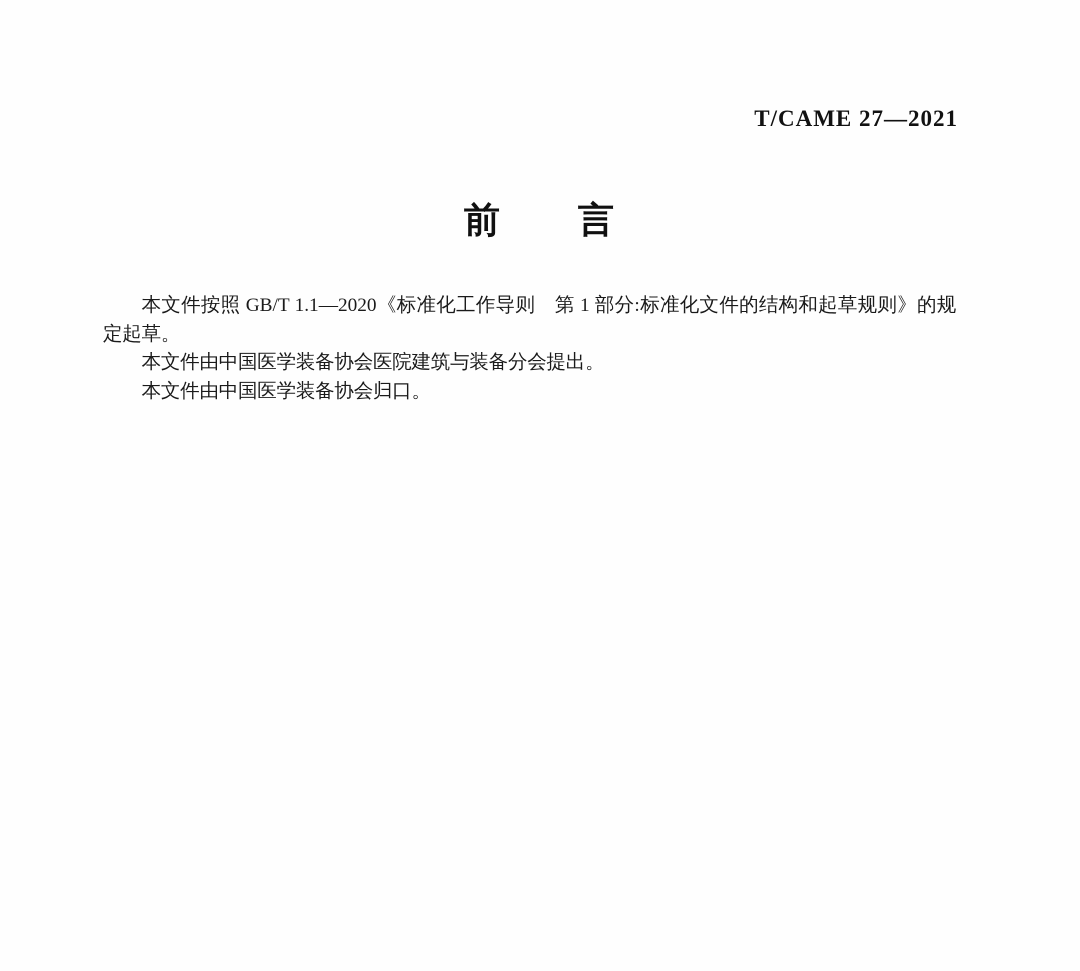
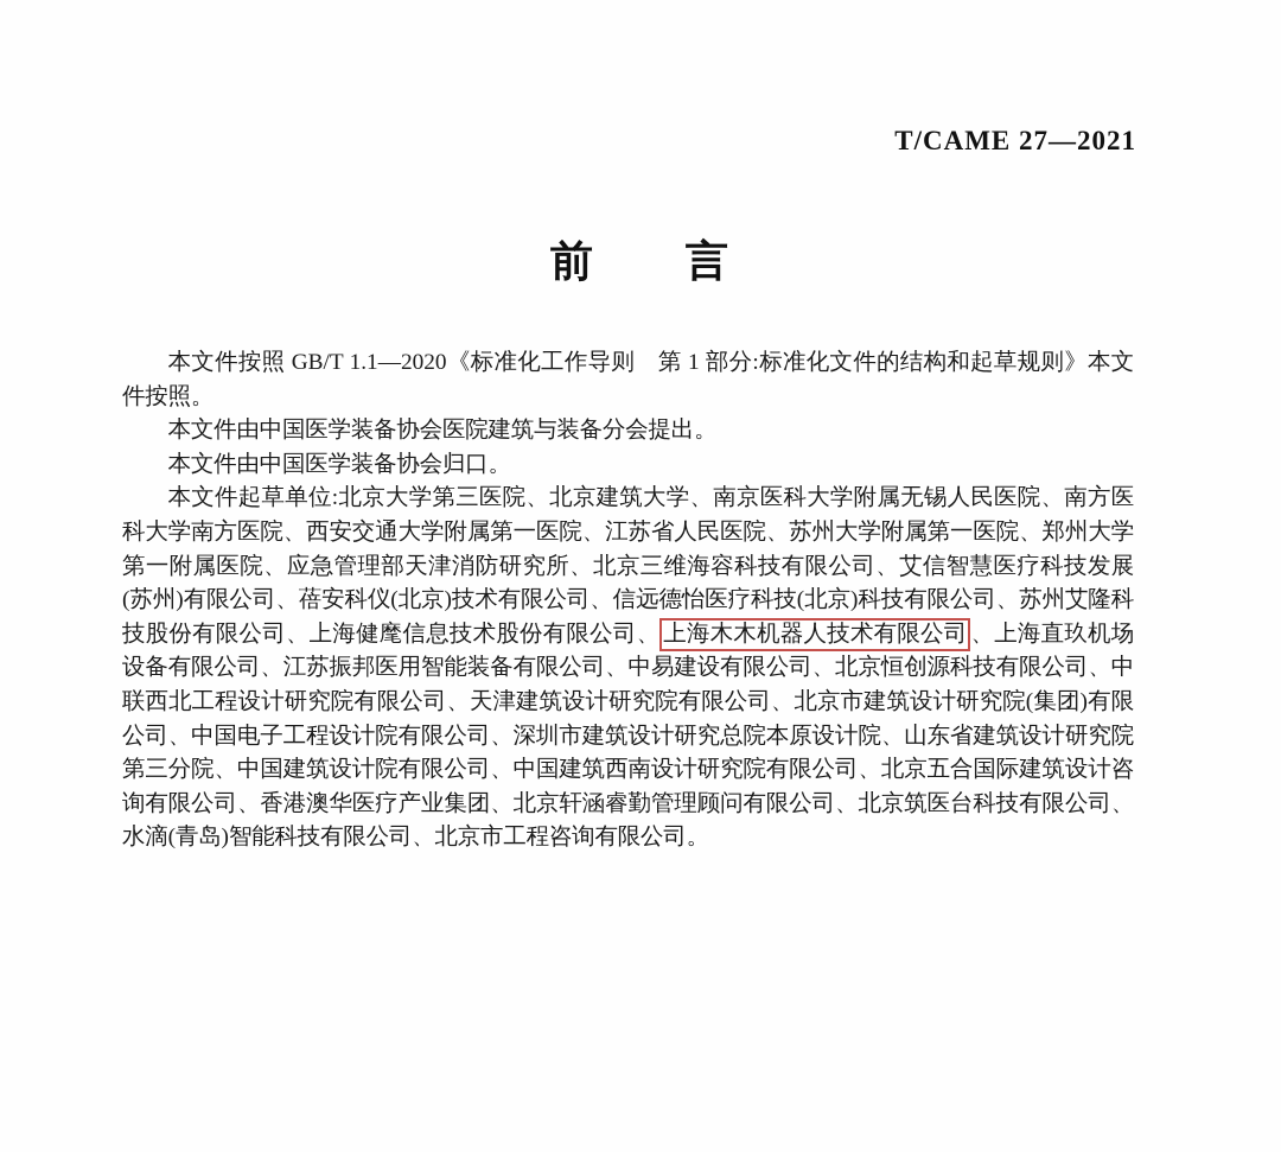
  T/CAME 27—2021
  前 言
- 本文件按照 GB/T 1.1—2020《标准化工作导则 第 1 部分:标准化文件的结构和起草规则》的规定起草。
+ 本文件按照 GB/T 1.1—2020《标准化工作导则 第 1 部分:标准化文件的结构和起草规则》本文件按照。
  本文件由中国医学装备协会医院建筑与装备分会提出。
  本文件由中国医学装备协会归口。
+ 本文件起草单位:北京大学第三医院、北京建筑大学、南京医科大学附属无锡人民医院、南方医科大学南方医院、西安交通大学附属第一医院、江苏省人民医院、苏州大学附属第一医院、郑州大学第一附属医院、应急管理部天津消防研究所、北京三维海容科技有限公司、艾信智慧医疗科技发展(苏州)有限公司、蓓安科仪(北京)技术有限公司、信远德怡医疗科技(北京)科技有限公司、苏州艾隆科技股份有限公司、上海健麾信息技术股份有限公司、 上海木木机器人技术有限公司 、上海直玖机场设备有限公司、江苏振邦医用智能装备有限公司、中易建设有限公司、北京恒创源科技有限公司、中联西北工程设计研究院有限公司、天津建筑设计研究院有限公司、北京市建筑设计研究院(集团)有限公司、中国电子工程设计院有限公司、深圳市建筑设计研究总院本原设计院、山东省建筑设计研究院第三分院、中国建筑设计院有限公司、中国建筑西南设计研究院有限公司、北京五合国际建筑设计咨询有限公司、香港澳华医疗产业集团、北京轩涵睿勤管理顾问有限公司、北京筑医台科技有限公司、水滴(青岛)智能科技有限公司、北京市工程咨询有限公司。
